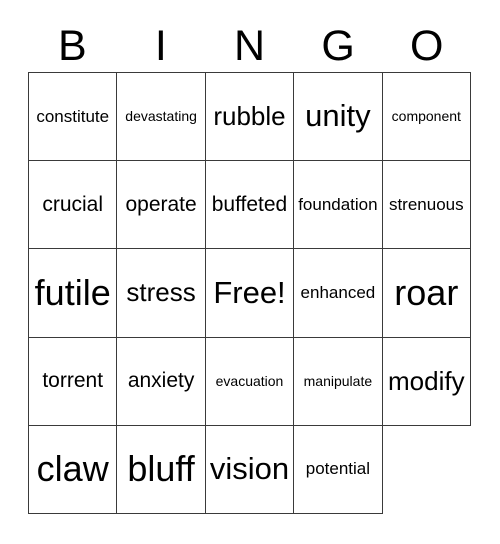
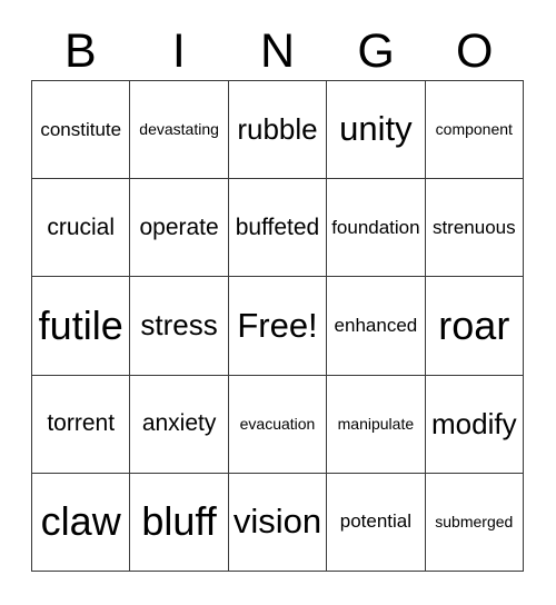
  B
  I
  N
  G
  O
  constitute
  devastating
  rubble
  unity
  component
  crucial
  operate
  buffeted
  foundation
  strenuous
  futile
  stress
  Free!
  enhanced
  roar
  torrent
  anxiety
  evacuation
  manipulate
  modify
  claw
  bluff
  vision
  potential
+ submerged
